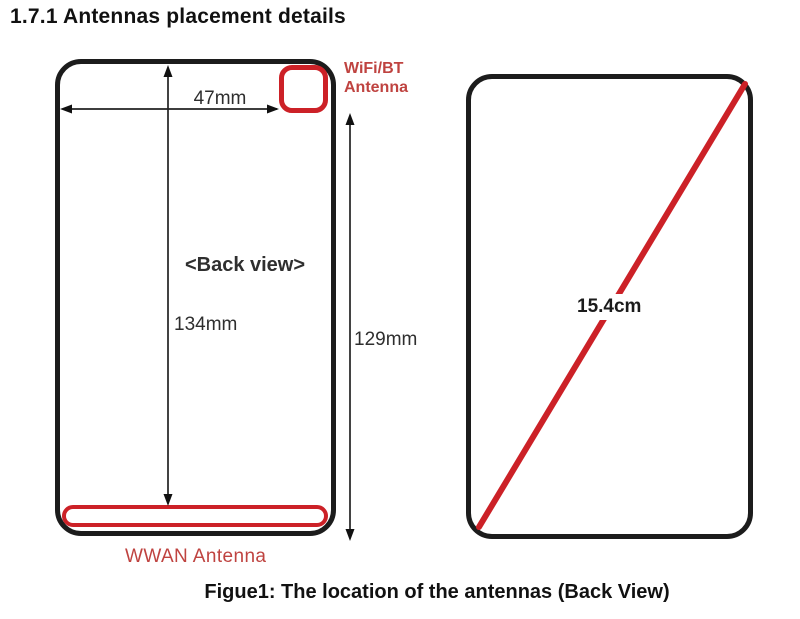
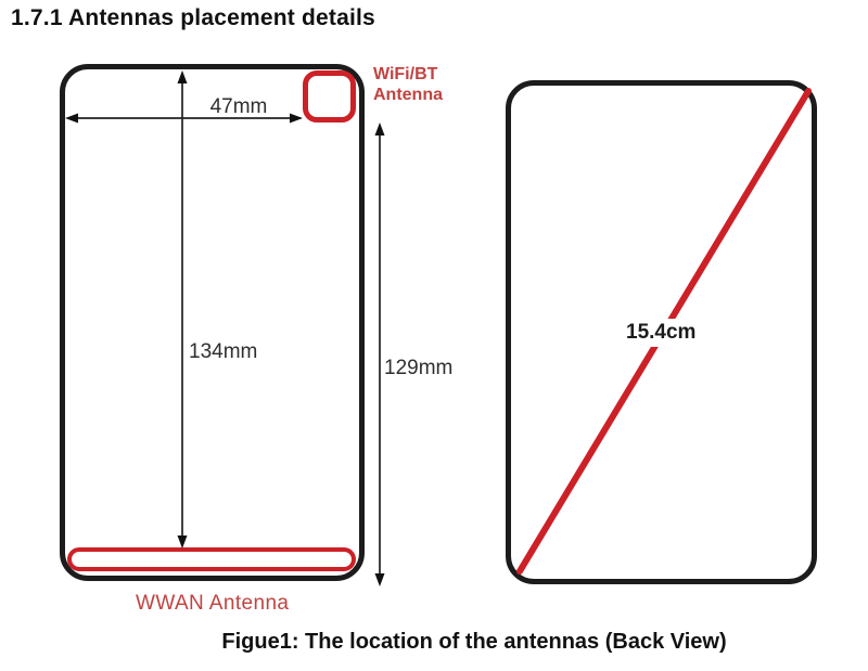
  1.7.1 Antennas placement details
  47mm
  134mm
  129mm
- <Back view>
  WiFi/BT
  Antenna
  WWAN Antenna
  15.4cm
  Figue1: The location of the antennas (Back View)
